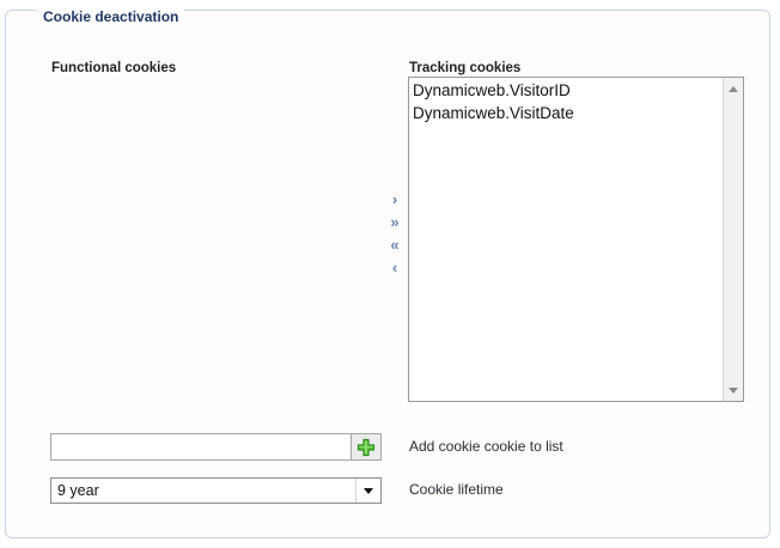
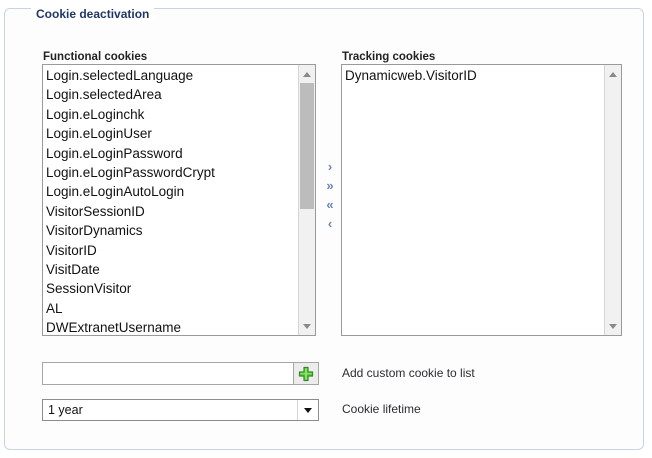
  Cookie deactivation
  Functional cookies
+ Login.selectedLanguage
+ Login.selectedArea
+ Login.eLoginchk
+ Login.eLoginUser
+ Login.eLoginPassword
+ Login.eLoginPasswordCrypt
+ Login.eLoginAutoLogin
+ VisitorSessionID
+ VisitorDynamics
+ VisitorID
+ VisitDate
+ SessionVisitor
+ AL
+ DWExtranetUsername
  ›
  »
  «
  ‹
  Tracking cookies
  Dynamicweb.VisitorID
- Dynamicweb.VisitDate
- Add cookie cookie to list
+ Add custom cookie to list
- 9 year
+ 1 year
  Cookie lifetime
